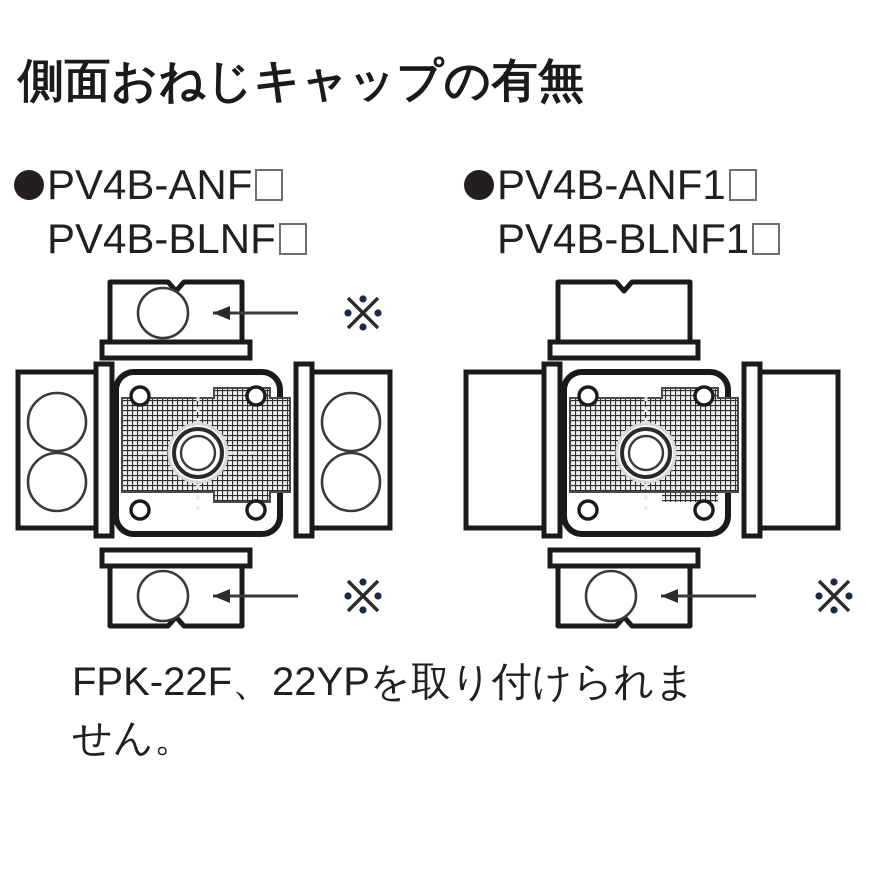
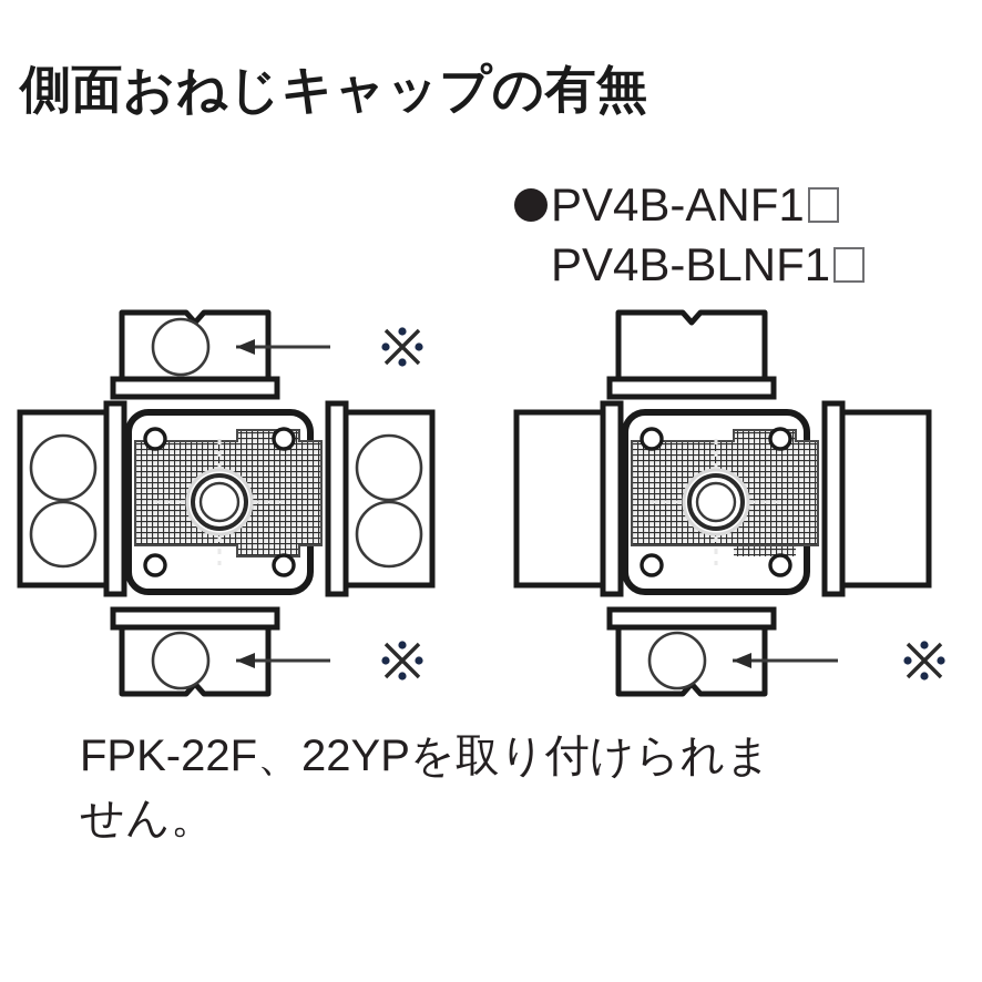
  側面おねじキャップの有無
- PV4B-ANF
- PV4B-BLNF
  PV4B-ANF1
  PV4B-BLNF1
  FPK-22F、22YPを取り付けられま
  せん。
